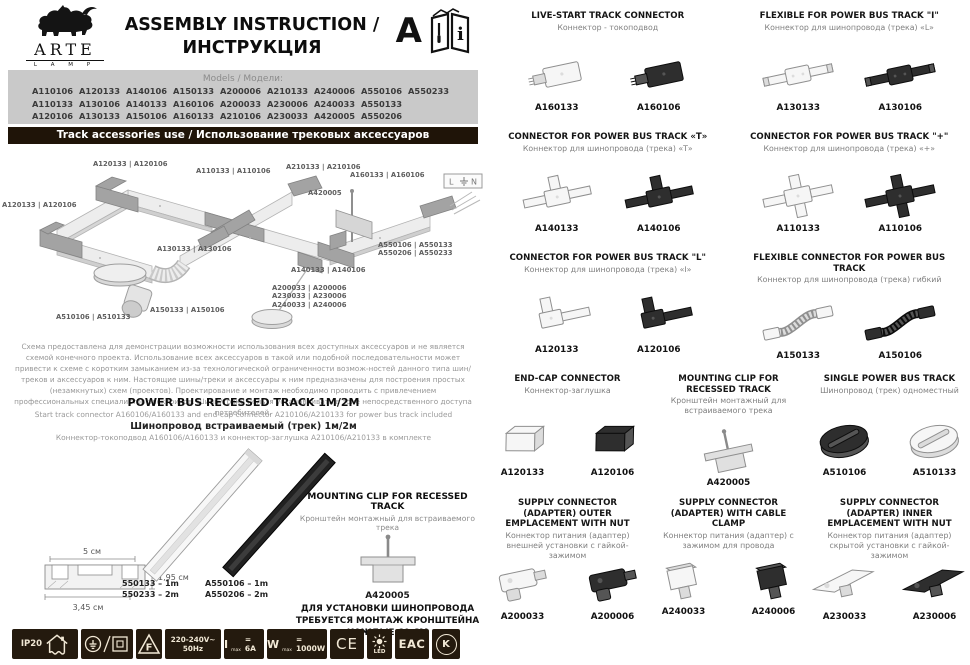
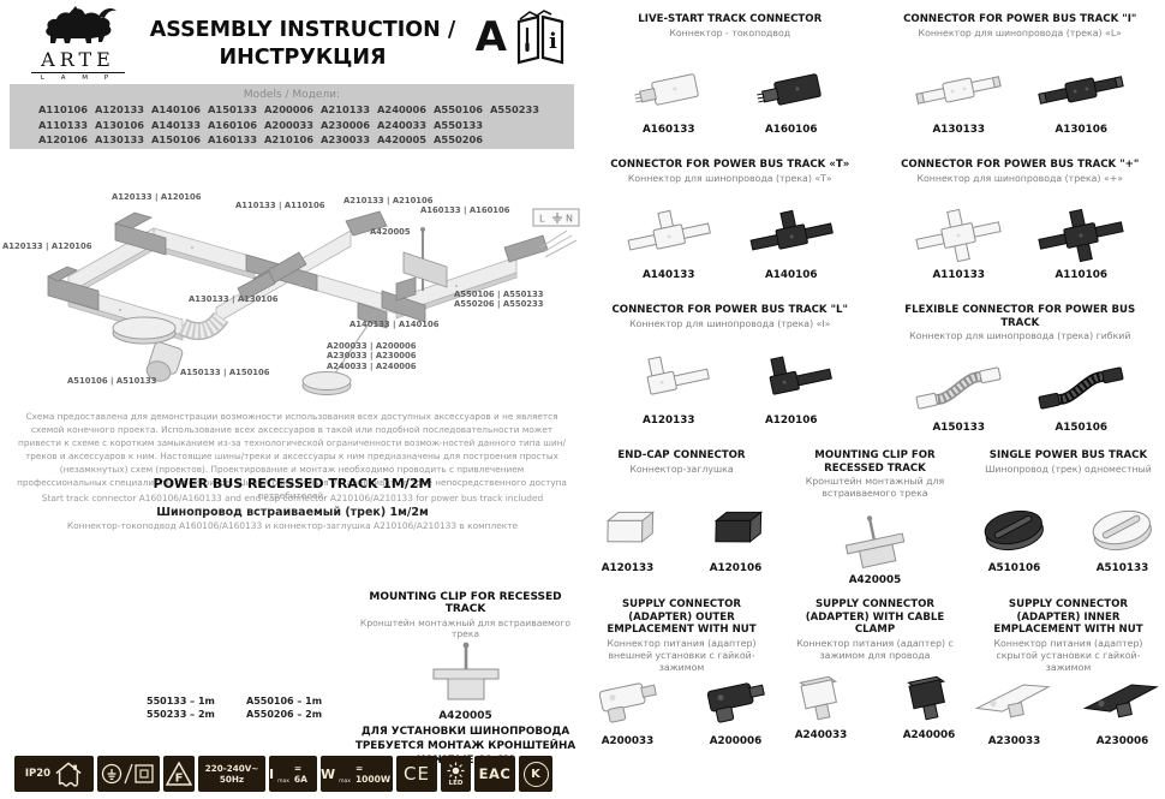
  ARTE
  ASSEMBLY INSTRUCTION /
  ИНСТРУКЦИЯ
  A
  i
  Models / Модели:
  A110106
  A120133
  A140106
  A150133
  A200006
  A210133
  A240006
  A550106
  A550233
  A110133
  A130106
  A140133
  A160106
  A200033
  A230006
  A240033
  A550133
  A120106
  A130133
  A150106
  A160133
  A210106
  A230033
  A420005
  A550206
- Track accessories use / Использование трековых аксессуаров
  L
  N
  A120133 | A120106
  A110133 | A110106
  A210133 | A210106
  A160133 | A160106
  A420005
  A120133 | A120106
  A550106 | A550133
  A550206 | A550233
  A130133 | A130106
  A140133 | A140106
  A200033 | A200006
  A230033 | A230006
  A240033 | A240006
  A150133 | A150106
  A510106 | A510133
  Схема предоставлена для демонстрации возможности использования всех доступных аксессуаров и не является схемой конечного проекта. Использование всех аксессуаров в такой или подобной последовательности может привести к схеме с коротким замыканием из-за технологической ограниченности возмож-ностей данного типа шин/треков и аксессуаров к ним. Настоящие шины/треки и аксессуары к ним предназначены для построения простых (незамкнутых) схем (проектов). Проектирование и монтаж необходимо проводить с привлечением профессиональных специалистов-электриков. Шины/треки нельзя устанавливать в зоне непосредственного доступа потребителей.
  POWER BUS RECESSED TRACK 1M/2M
  Start track connector A160106/A160133 and end-cap connector A210106/A210133 for power bus track included
  Шинопровод встраиваемый (трек) 1м/2м
  Коннектор-токоподвод A160106/A160133 и коннектор-заглушка A210106/A210133 в комплекте
- 5 см
- 1,95 см
- 3,45 см
  550133 – 1m
  550233 – 2m
  A550106 – 1m
  A550206 – 2m
  MOUNTING CLIP FOR RECESSED TRACK
  Кронштейн монтажный для встраиваемого трека
  A420005
  ДЛЯ УСТАНОВКИ ШИНОПРОВОДА
  ТРЕБУЕТСЯ МОНТАЖ КРОНШТЕЙНА
  IP20
  F
  220-240V~
  50Hz
  I
  = 6A
  W
  = 1000W
  CE
  EAC
  K
  LIVE-START TRACK CONNECTOR
  Коннектор - токоподвод
  A160133
  A160106
- FLEXIBLE FOR POWER BUS TRACK "I"
+ CONNECTOR FOR POWER BUS TRACK "I"
  Коннектор для шинопровода (трека) «L»
  A130133
  A130106
  CONNECTOR FOR POWER BUS TRACK «T»
  Коннектор для шинопровода (трека) «Т»
  A140133
  A140106
  CONNECTOR FOR POWER BUS TRACK "+"
  Коннектор для шинопровода (трека) «+»
  A110133
  A110106
  CONNECTOR FOR POWER BUS TRACK "L"
  Коннектор для шинопровода (трека) «I»
  A120133
  A120106
  FLEXIBLE CONNECTOR FOR POWER BUS TRACK
  Коннектор для шинопровода (трека) гибкий
  A150133
  A150106
  END-CAP CONNECTOR
  Коннектор-заглушка
  A120133
  A120106
  MOUNTING CLIP FOR RECESSED TRACK
  Кронштейн монтажный для встраиваемого трека
  A420005
  SINGLE POWER BUS TRACK
  Шинопровод (трек) одноместный
  A510106
  A510133
  SUPPLY CONNECTOR (ADAPTER) OUTER EMPLACEMENT WITH NUT
  Коннектор питания (адаптер) внешней установки с гайкой-зажимом
  A200033
  A200006
  SUPPLY CONNECTOR (ADAPTER) WITH CABLE CLAMP
  Коннектор питания (адаптер) с зажимом для провода
  A240033
  A240006
  SUPPLY CONNECTOR (ADAPTER) INNER EMPLACEMENT WITH NUT
  Коннектор питания (адаптер) скрытой установки с гайкой-зажимом
  A230033
  A230006
